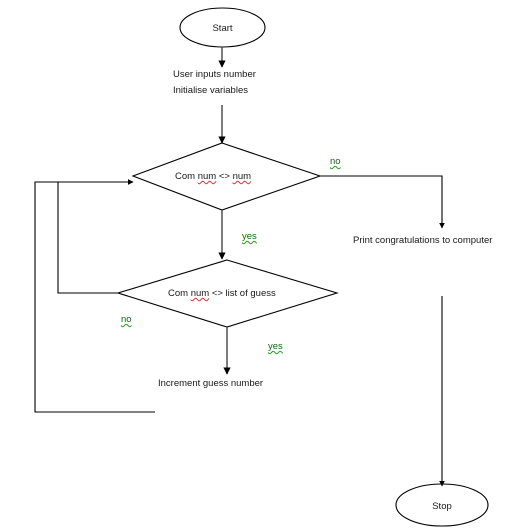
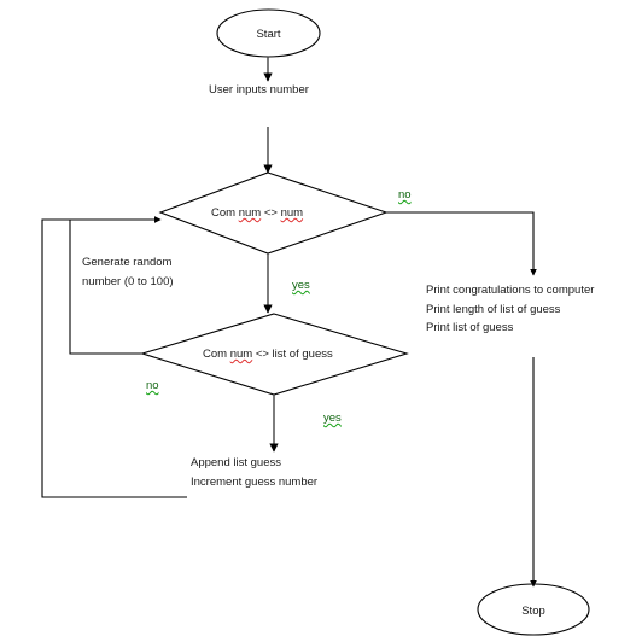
  Start
  User inputs number
- Initialise variables
  Com num <> num
  no
  yes
+ Generate random
+ number (0 to 100)
  Com num <> list of guess
  no
  yes
  Print congratulations to computer
+ Print length of list of guess
+ Print list of guess
+ Append list guess
  Increment guess number
  Stop
